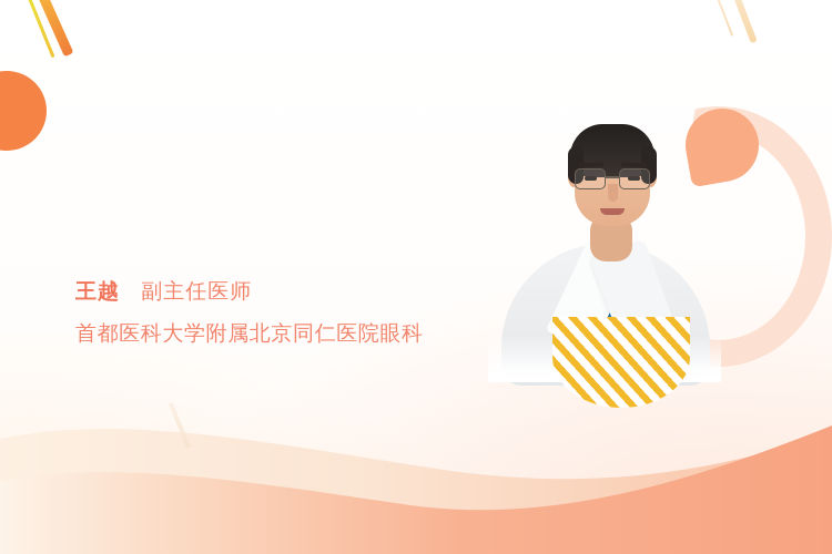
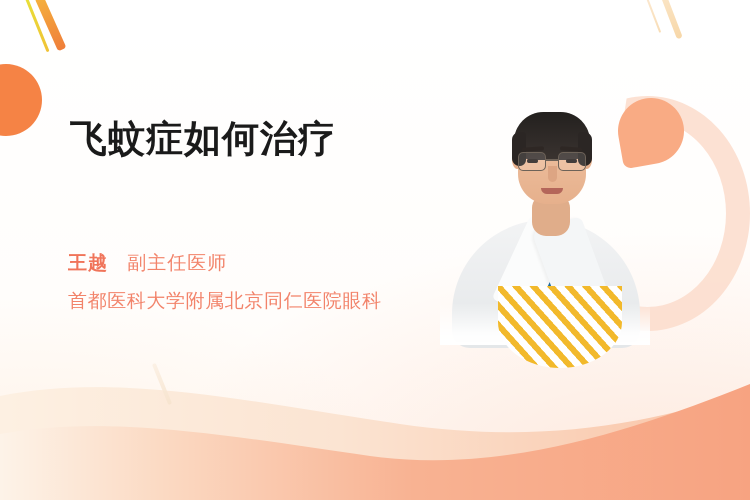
+ 飞蚊症如何治疗
  王越 副主任医师
  首都医科大学附属北京同仁医院眼科
